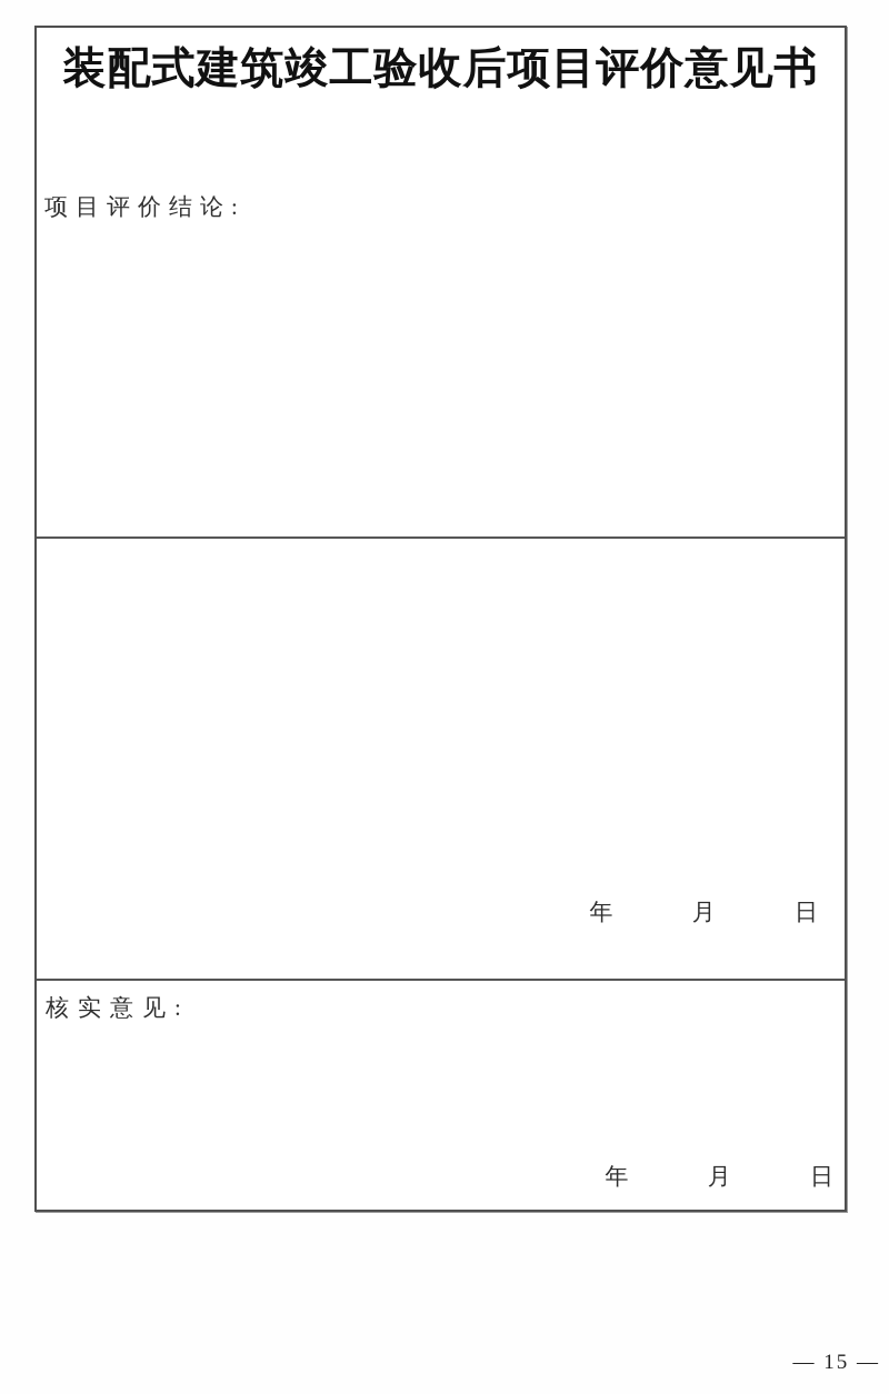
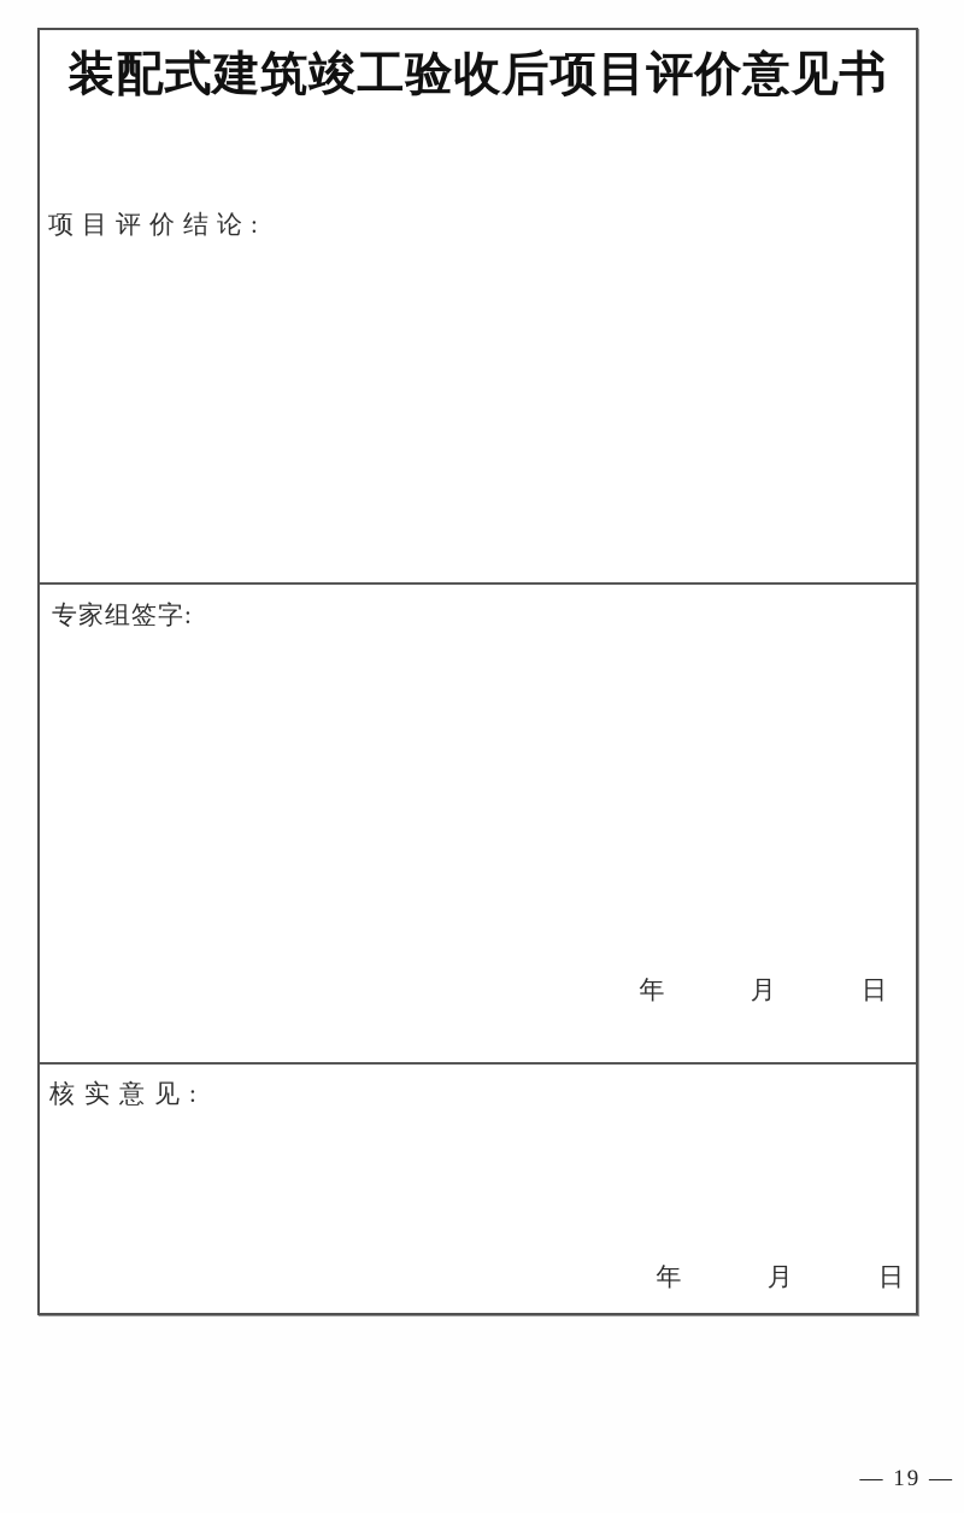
  装配式建筑竣工验收后项目评价意见书
  项目评价结论:
+ 专家组签字:
  年 月 日
  核实意见:
  年 月 日
- — 15 —
+ — 19 —
